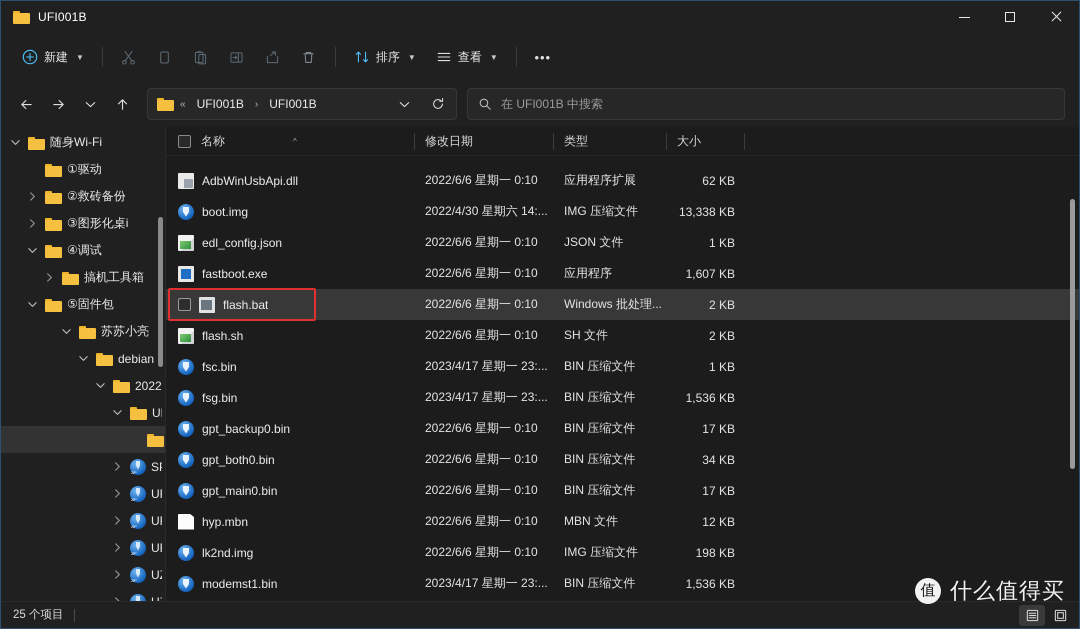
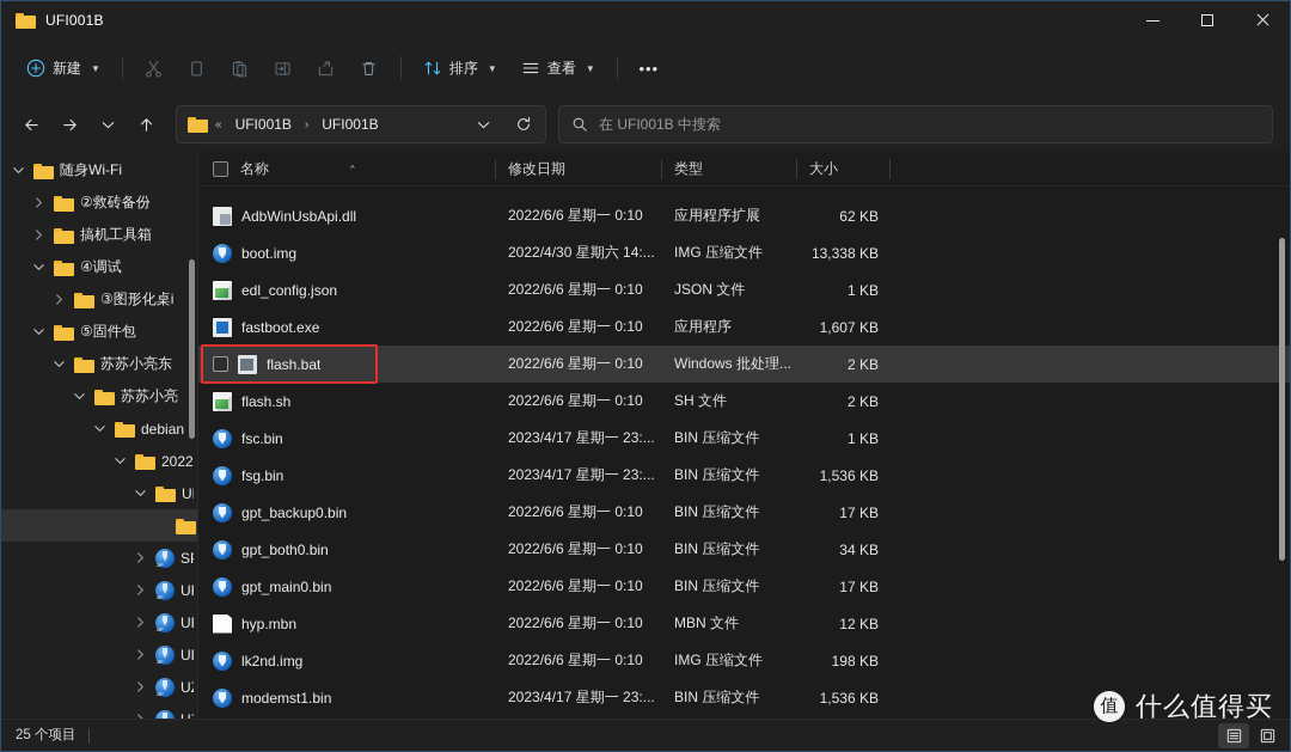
  UFI001B
  新建
  ▼
  排序
  ▼
  查看
  ▼
  •••
  «
  UFI001B
  ›
  UFI001B
  在 UFI001B 中搜索
  随身Wi-Fi
- ①驱动
  ②救砖备份
- ③图形化桌i
+ 搞机工具箱
  ④调试
- 搞机工具箱
+ ③图形化桌i
  ⑤固件包
+ 苏苏小亮东
  苏苏小亮
  debian
  2022
  名称
  ^
  修改日期
  类型
  大小
  AdbWinUsbApi.dll
  2022/6/6 星期一 0:10
  应用程序扩展
  62 KB
  boot.img
  2022/4/30 星期六 14:...
  IMG 压缩文件
  13,338 KB
  edl_config.json
  2022/6/6 星期一 0:10
  JSON 文件
  1 KB
  fastboot.exe
  2022/6/6 星期一 0:10
  应用程序
  1,607 KB
  flash.bat
  2022/6/6 星期一 0:10
  Windows 批处理...
  2 KB
  flash.sh
  2022/6/6 星期一 0:10
  SH 文件
  2 KB
  fsc.bin
  2023/4/17 星期一 23:...
  BIN 压缩文件
  1 KB
  fsg.bin
  2023/4/17 星期一 23:...
  BIN 压缩文件
  1,536 KB
  gpt_backup0.bin
  2022/6/6 星期一 0:10
  BIN 压缩文件
  17 KB
  gpt_both0.bin
  2022/6/6 星期一 0:10
  BIN 压缩文件
  34 KB
  gpt_main0.bin
  2022/6/6 星期一 0:10
  BIN 压缩文件
  17 KB
  hyp.mbn
  2022/6/6 星期一 0:10
  MBN 文件
  12 KB
  lk2nd.img
  2022/6/6 星期一 0:10
  IMG 压缩文件
  198 KB
  modemst1.bin
  2023/4/17 星期一 23:...
  BIN 压缩文件
  1,536 KB
  25 个项目
  值
  什么值得买
